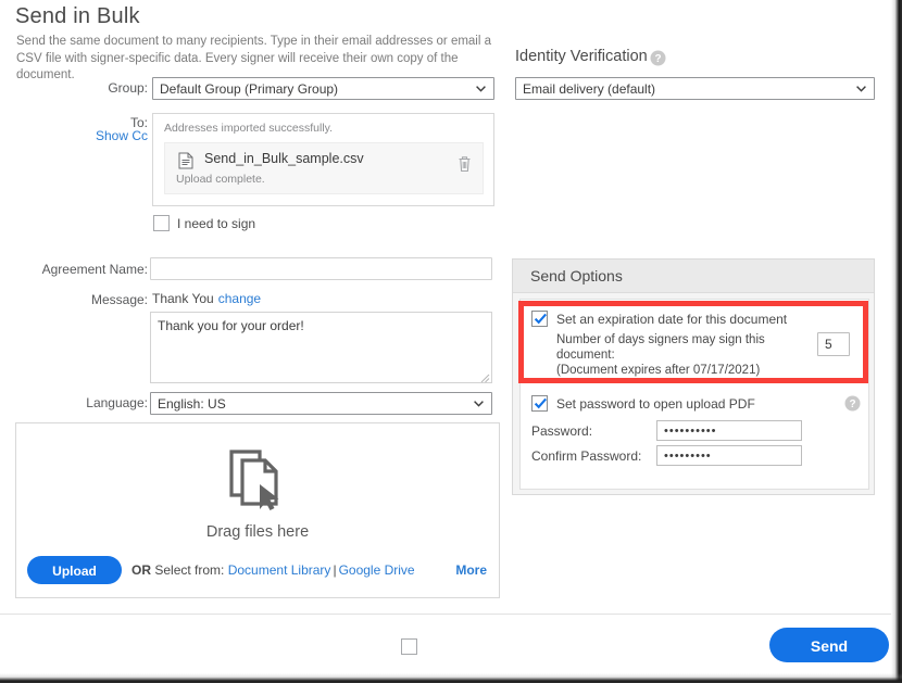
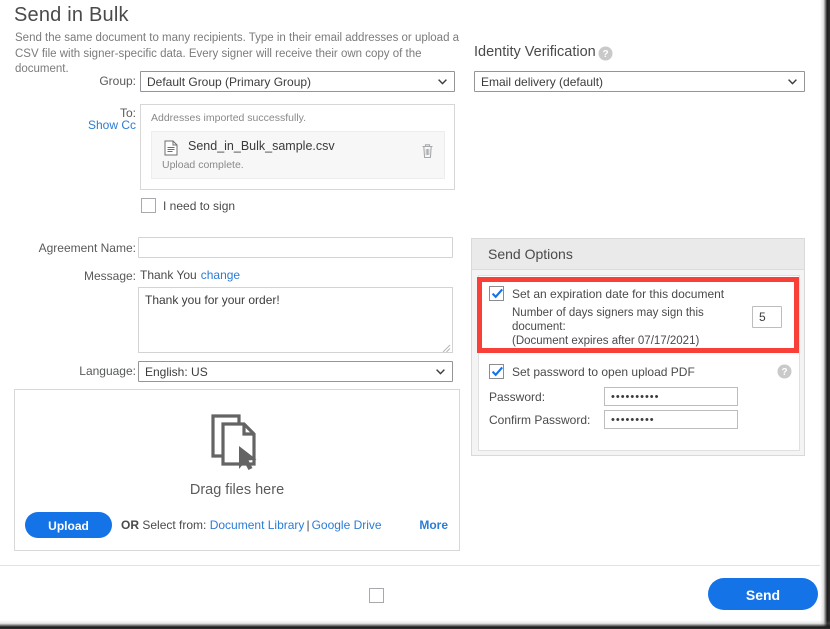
  Send in Bulk
- Send the same document to many recipients. Type in their email addresses or email a CSV file with signer-specific data. Every signer will receive their own copy of the document.
+ Send the same document to many recipients. Type in their email addresses or upload a CSV file with signer-specific data. Every signer will receive their own copy of the document.
  Group:
  Default Group (Primary Group)
  To:
  Show Cc
  Addresses imported successfully.
  Send_in_Bulk_sample.csv
  Upload complete.
  I need to sign
  Agreement Name:
  Message:
  Thank You change
  Thank you for your order!
  Language:
  English: US
  Drag files here
  Upload
  OR Select from: Document Library | Google Drive
  More
  Identity Verification
  ?
  Email delivery (default)
  Send Options
  Set an expiration date for this document
  Number of days signers may sign this
  document:
  (Document expires after 07/17/2021)
  5
  Set password to open upload PDF
  ?
  Password:
  ••••••••••
  Confirm Password:
  •••••••••
  Send
